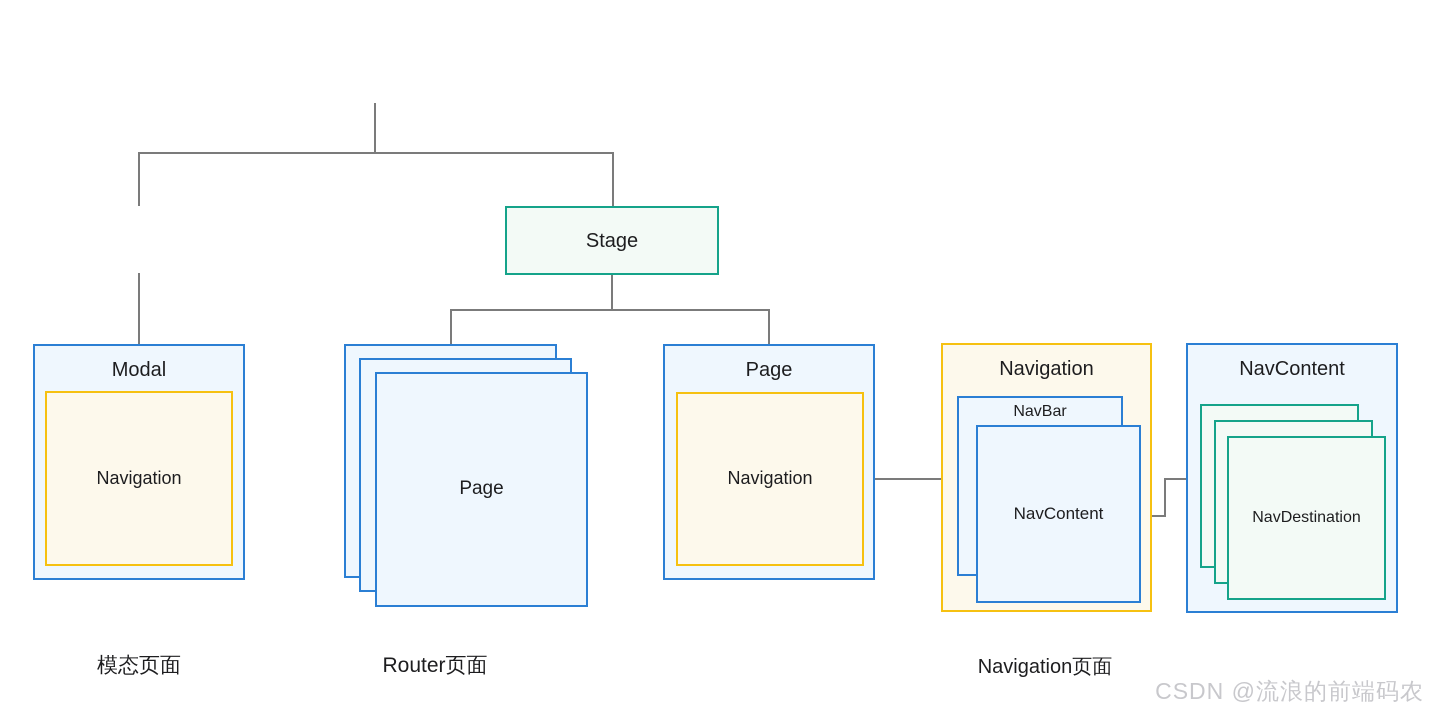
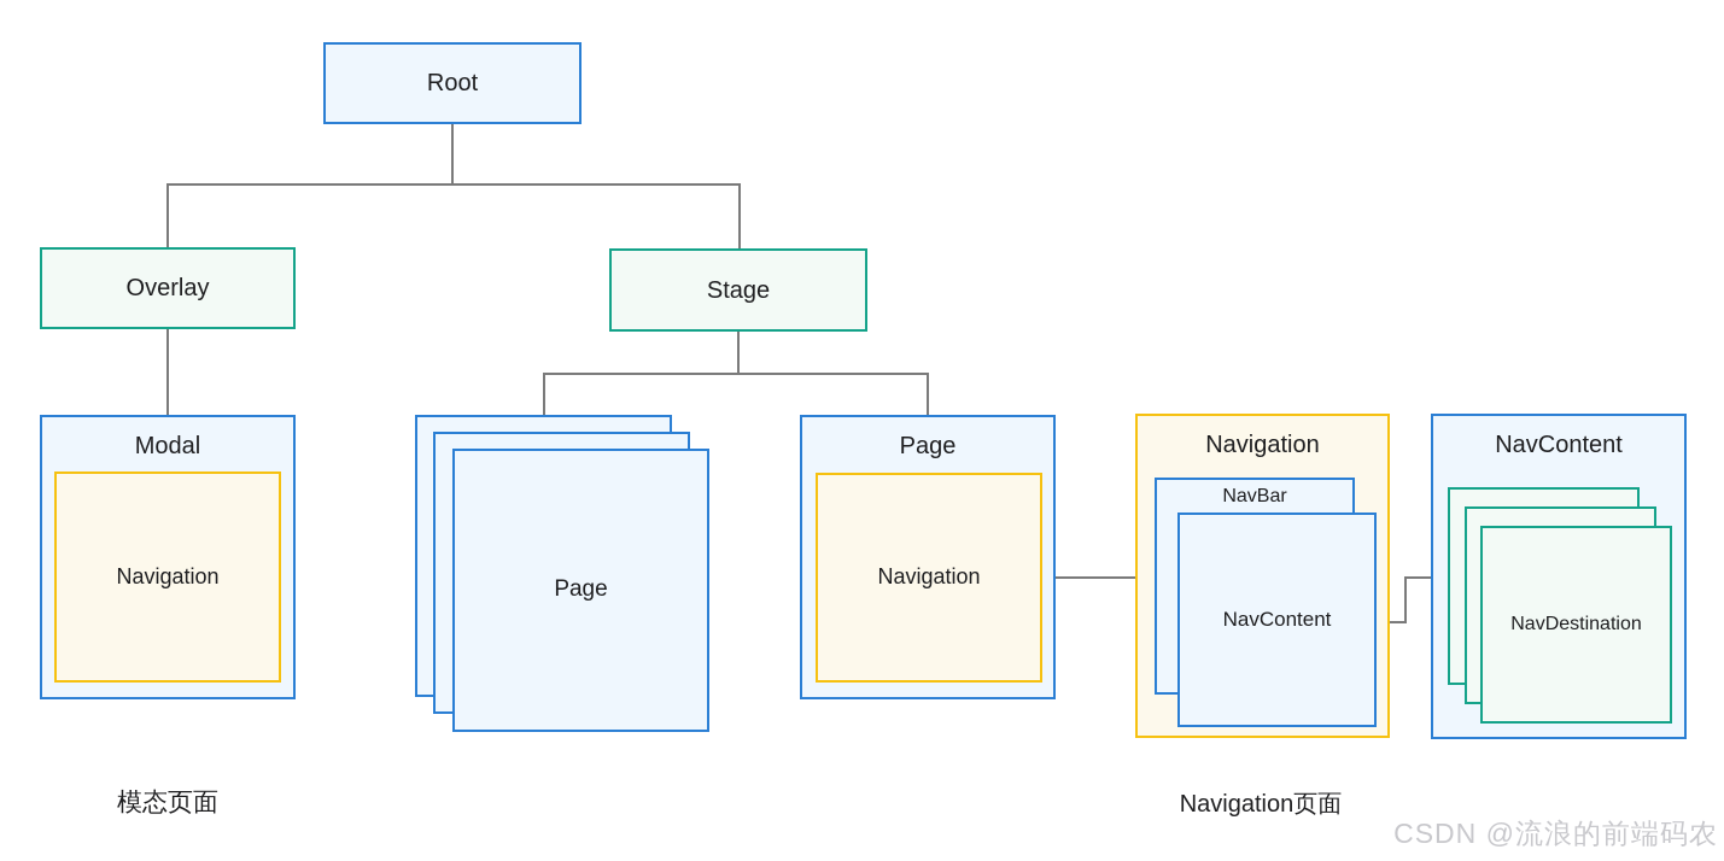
+ Root
+ Overlay
  Stage
  Modal
  Navigation
  Page
  Page
  Navigation
  Navigation
  NavBar
  NavContent
  NavContent
  NavDestination
  模态页面
- Router页面
  Navigation页面
  CSDN @流浪的前端码农
